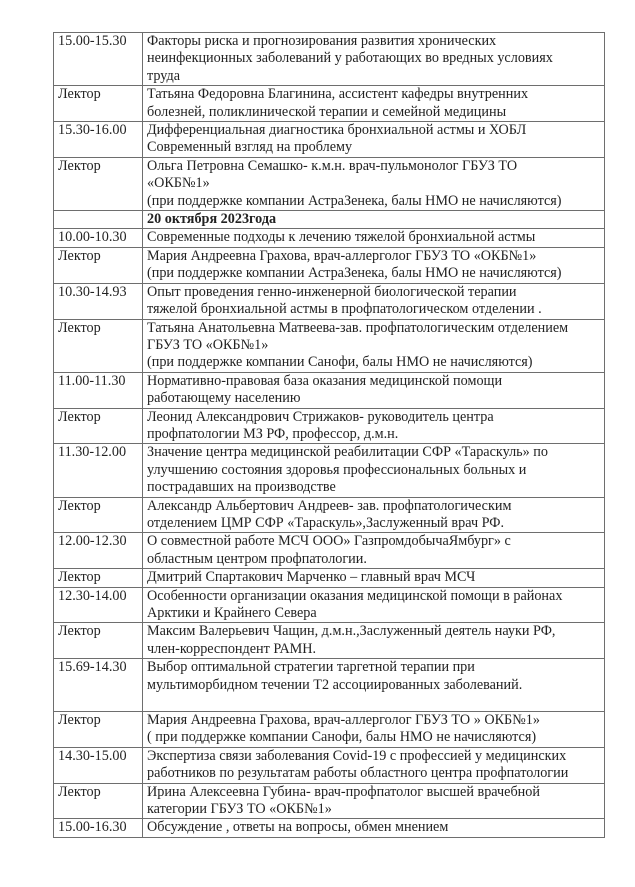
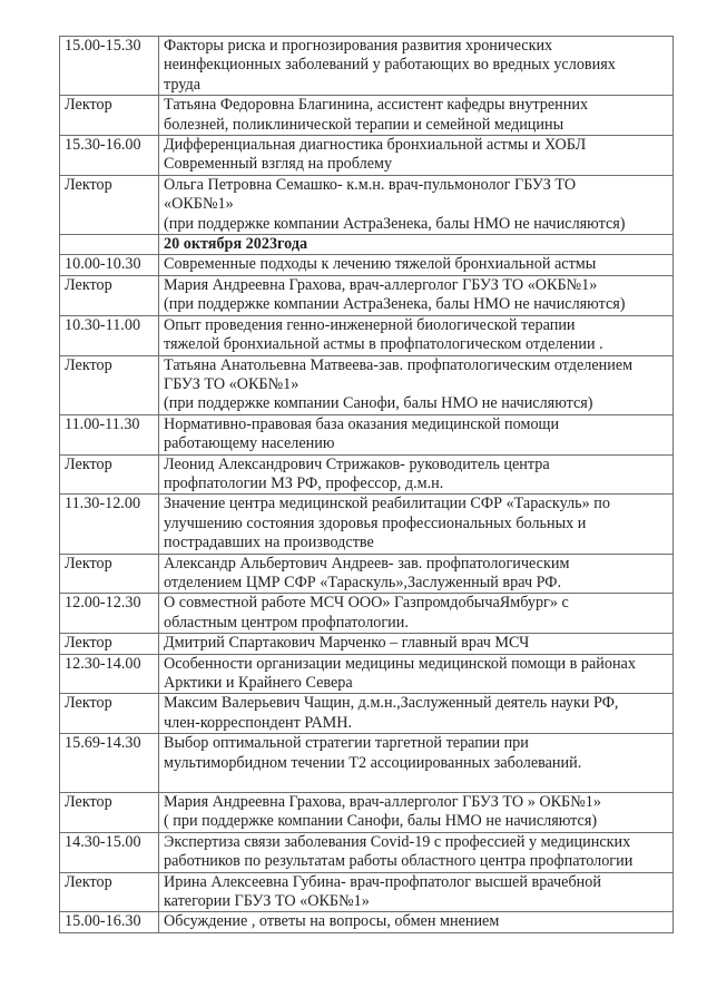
  15.00-15.30	Факторы риска и прогнозирования развития хронических неинфекционных заболеваний у работающих во вредных условиях труда
  Лектор	Татьяна Федоровна Благинина, ассистент кафедры внутренних болезней, поликлинической терапии и семейной медицины
  15.30-16.00	Дифференциальная диагностика бронхиальной астмы и ХОБЛ Современный взгляд на проблему
  Лектор	Ольга Петровна Семашко- к.м.н. врач-пульмонолог ГБУЗ ТО «ОКБ№1» (при поддержке компании АстраЗенека, балы НМО не начисляются)
  	20 октября 2023года
  10.00-10.30	Современные подходы к лечению тяжелой бронхиальной астмы
  Лектор	Мария Андреевна Грахова, врач-аллерголог ГБУЗ ТО «ОКБ№1» (при поддержке компании АстраЗенека, балы НМО не начисляются)
- 10.30-14.93	Опыт проведения генно-инженерной биологической терапии тяжелой бронхиальной астмы в профпатологическом отделении .
+ 10.30-11.00	Опыт проведения генно-инженерной биологической терапии тяжелой бронхиальной астмы в профпатологическом отделении .
  Лектор	Татьяна Анатольевна Матвеева-зав. профпатологическим отделением ГБУЗ ТО «ОКБ№1» (при поддержке компании Санофи, балы НМО не начисляются)
  11.00-11.30	Нормативно-правовая база оказания медицинской помощи работающему населению
  Лектор	Леонид Александрович Стрижаков- руководитель центра профпатологии МЗ РФ, профессор, д.м.н.
  11.30-12.00	Значение центра медицинской реабилитации СФР «Тараскуль» по улучшению состояния здоровья профессиональных больных и пострадавших на производстве
  Лектор	Александр Альбертович Андреев- зав. профпатологическим отделением ЦМР СФР «Тараскуль»,Заслуженный врач РФ.
  12.00-12.30	О совместной работе МСЧ ООО» ГазпромдобычаЯмбург» с областным центром профпатологии.
  Лектор	Дмитрий Спартакович Марченко – главный врач МСЧ
- 12.30-14.00	Особенности организации оказания медицинской помощи в районах Арктики и Крайнего Севера
+ 12.30-14.00	Особенности организации медицины медицинской помощи в районах Арктики и Крайнего Севера
  Лектор	Максим Валерьевич Чащин, д.м.н.,Заслуженный деятель науки РФ, член-корреспондент РАМН.
  15.69-14.30	Выбор оптимальной стратегии таргетной терапии при мультиморбидном течении Т2 ассоциированных заболеваний.
  Лектор	Мария Андреевна Грахова, врач-аллерголог ГБУЗ ТО » ОКБ№1» ( при поддержке компании Санофи, балы НМО не начисляются)
  14.30-15.00	Экспертиза связи заболевания Covid-19 с профессией у медицинских работников по результатам работы областного центра профпатологии
  Лектор	Ирина Алексеевна Губина- врач-профпатолог высшей врачебной категории ГБУЗ ТО «ОКБ№1»
  15.00-16.30	Обсуждение , ответы на вопросы, обмен мнением
